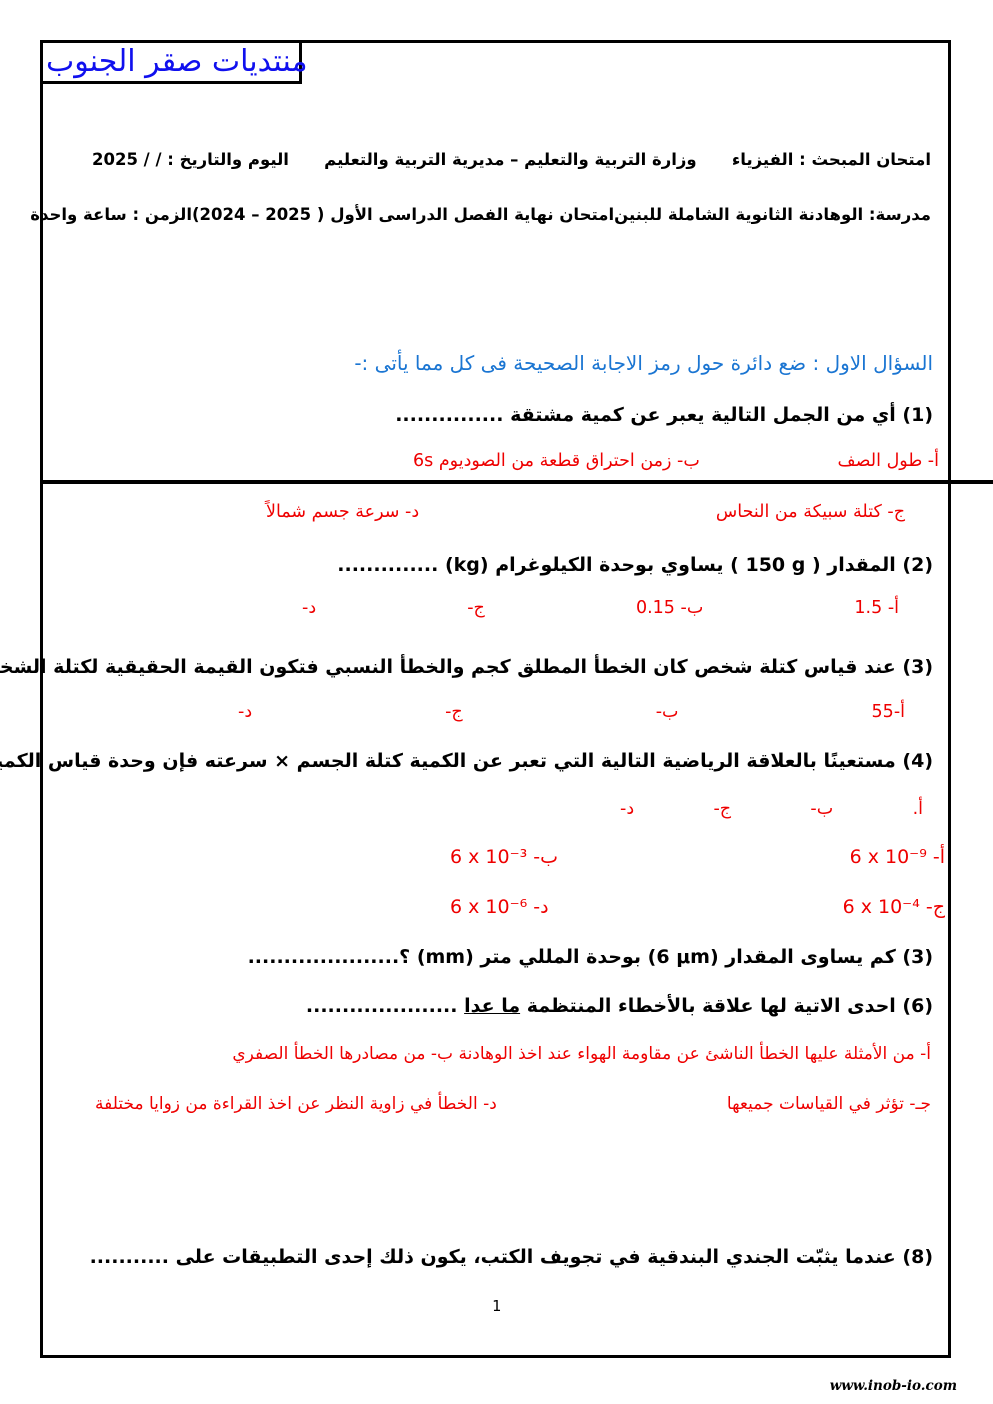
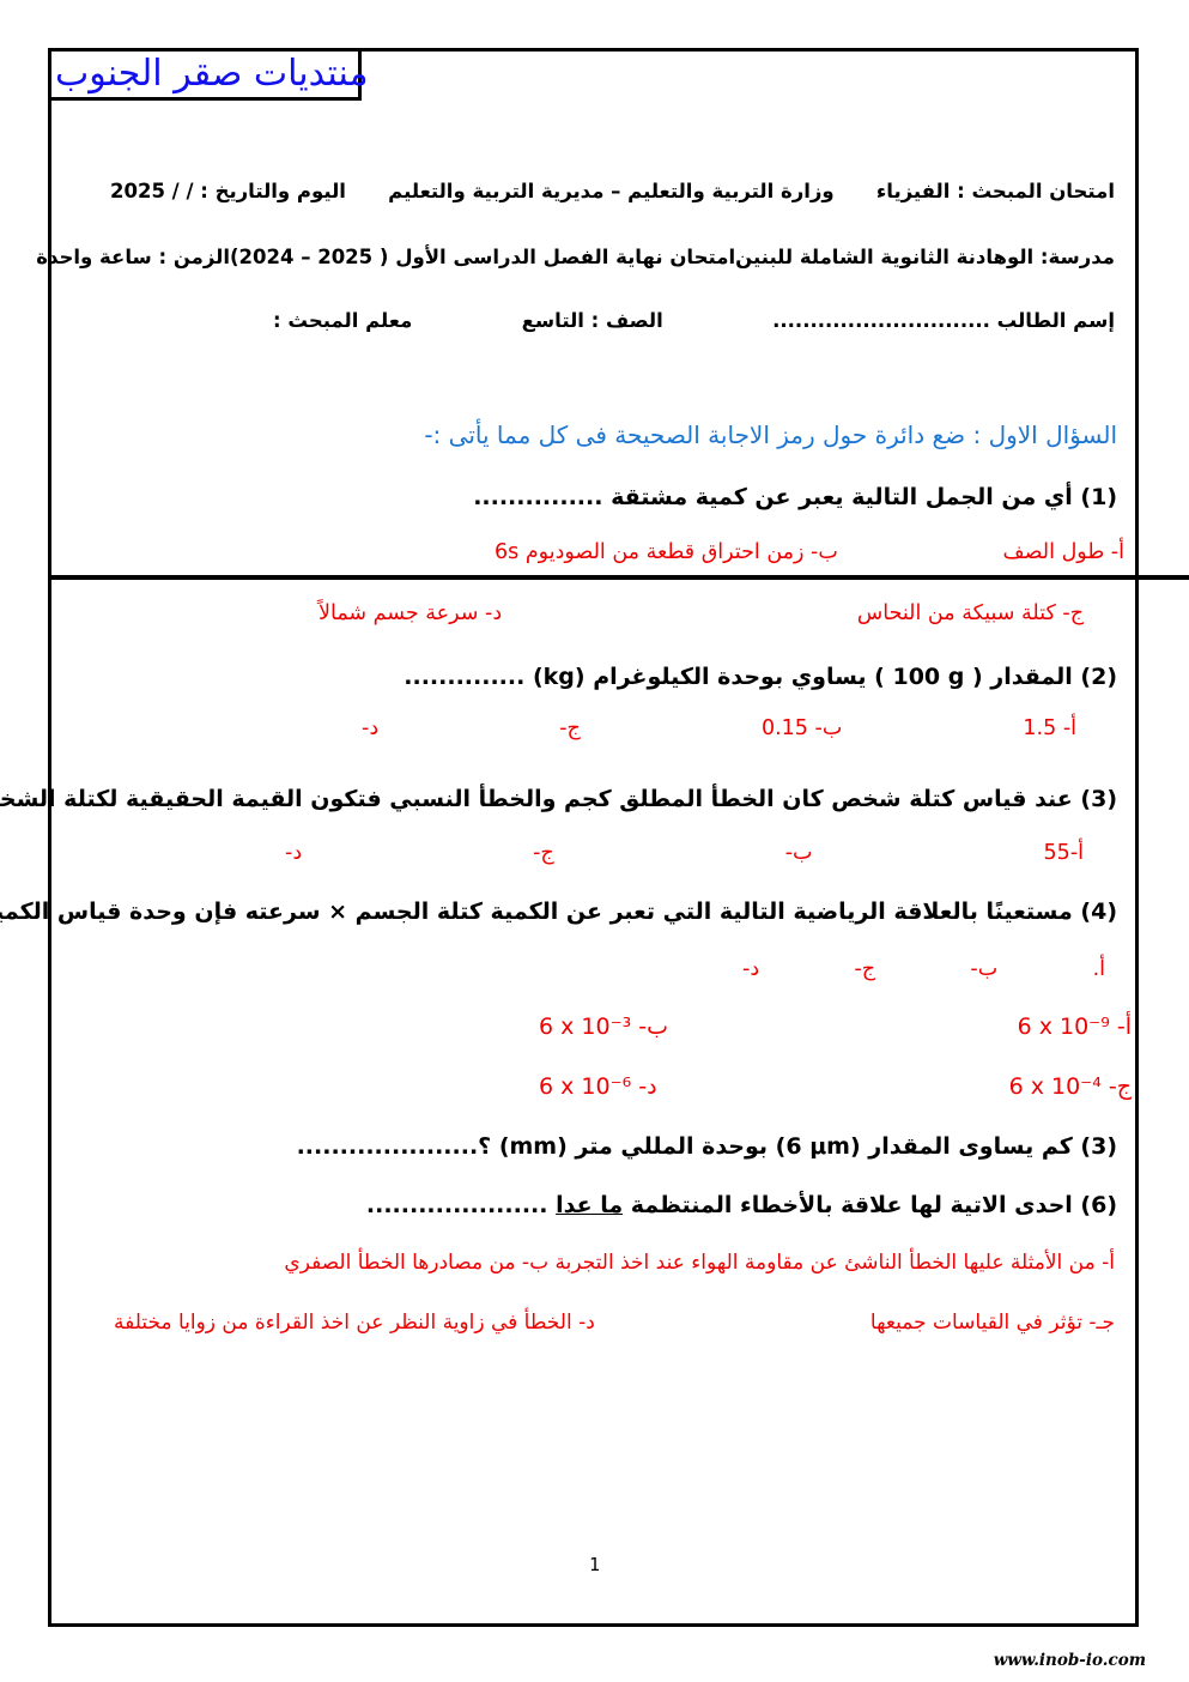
  منتديات صقر الجنوب
  امتحان المبحث : الفيزياء
  وزارة التربية والتعليم – مديرية التربية والتعليم
  اليوم والتاريخ : / / 2025
  مدرسة: الوهادنة الثانوية الشاملة للبنين
  امتحان نهاية الفصل الدراسى الأول (2024 – 2025 )
  الزمن : ساعة واحدة
+ إسم الطالب .............................
+ الصف : التاسع
+ معلم المبحث :
  السؤال الاول : ضع دائرة حول رمز الاجابة الصحيحة فى كل مما يأتى :-
  (1) أي من الجمل التالية يعبر عن كمية مشتقة ...............
  أ- طول الصف
  ب- زمن احتراق قطعة من الصوديوم 6s
  ج- كتلة سبيكة من النحاس
  د- سرعة جسم شمالاً
- (2) المقدار ( 150 g ) يساوي بوحدة الكيلوغرام (kg) ..............
+ (2) المقدار ( 100 g ) يساوي بوحدة الكيلوغرام (kg) ..............
  أ- 1.5
  ب- 0.15
  ج-
  د-
  (3) عند قياس كتلة شخص كان الخطأ المطلق كجم والخطأ النسبي فتكون القيمة الحقيقية لكتلة الشخ
  أ-55
  ب-
  ج-
  د-
  (4) مستعينًا بالعلاقة الرياضية التالية التي تعبر عن الكمية كتلة الجسم × سرعته فإن وحدة قياس الكم
  أ.
  ب-
  ج-
  د-
  أ- 6 x 10⁻⁹
  ب- 6 x 10⁻³
  ج- 6 x 10⁻⁴
  د- 6 x 10⁻⁶
  (3) كم يساوى المقدار (6 μm) بوحدة المللي متر (mm) ؟.....................
  (6) احدى الاتية لها علاقة بالأخطاء المنتظمة ما عدا .....................
- أ- من الأمثلة عليها الخطأ الناشئ عن مقاومة الهواء عند اخذ الوهادنة ب- من مصادرها الخطأ الصفري
+ أ- من الأمثلة عليها الخطأ الناشئ عن مقاومة الهواء عند اخذ التجربة ب- من مصادرها الخطأ الصفري
  جـ- تؤثر في القياسات جميعها
  د- الخطأ في زاوية النظر عن اخذ القراءة من زوايا مختلفة
- (8) عندما يثبّت الجندي البندقية في تجويف الكتب، يكون ذلك إحدى التطبيقات على ...........
  1
  www.inob-io.com
